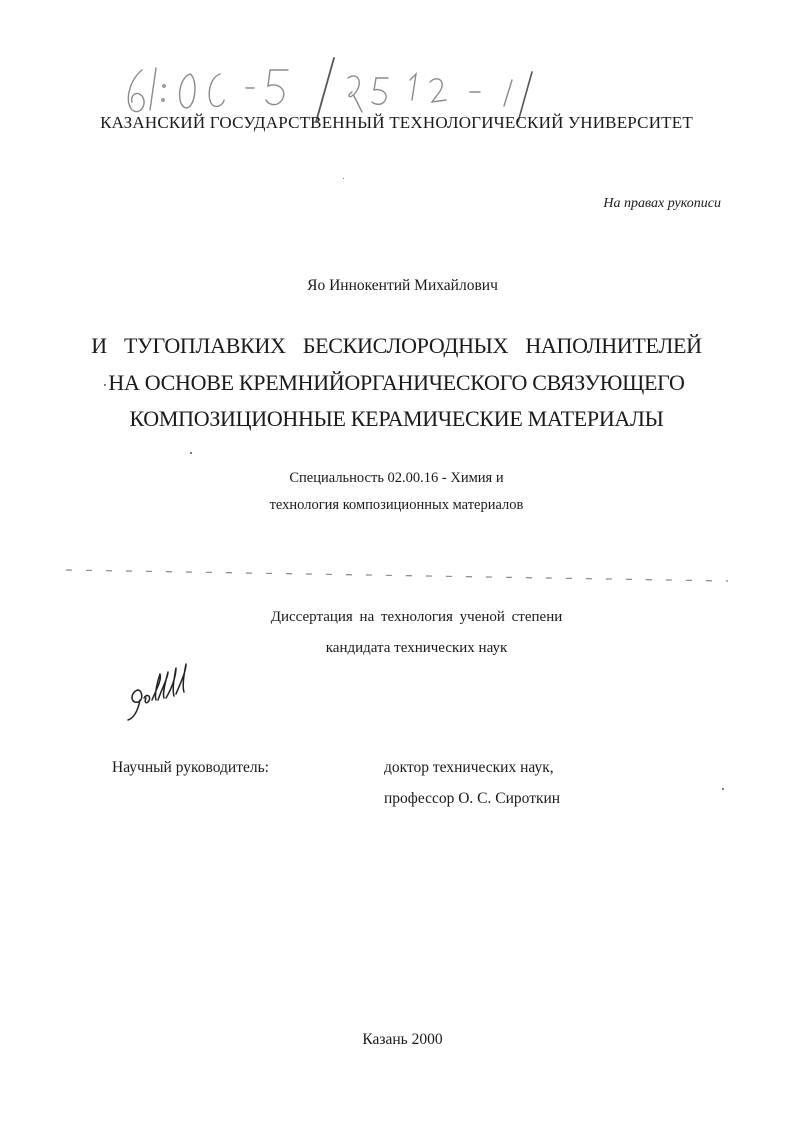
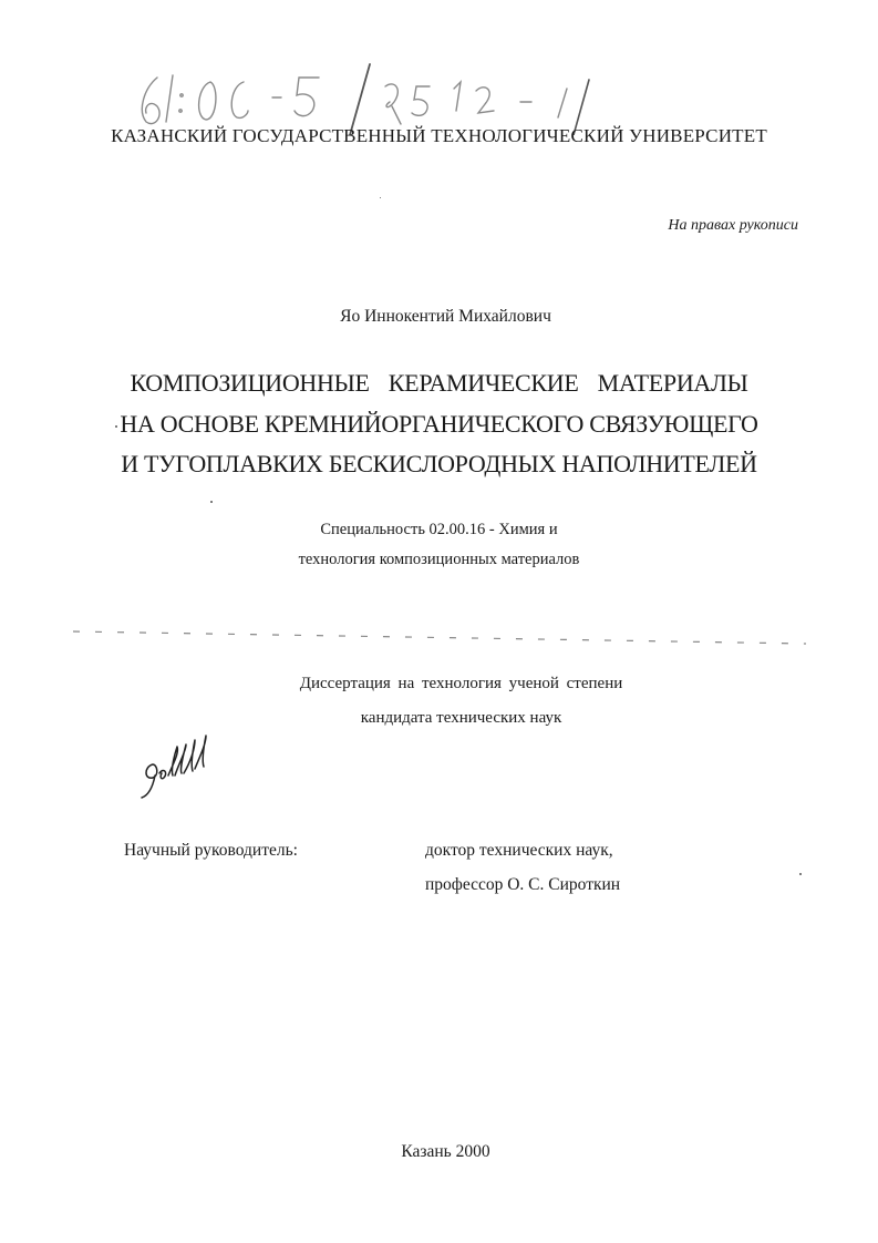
  КАЗАНСКИЙ ГОСУДАРСТВЕННЫЙ ТЕХНОЛОГИЧЕСКИЙ УНИВЕРСИТЕТ
  На правах рукописи
  Яо Иннокентий Михайлович
- И ТУГОПЛАВКИХ БЕСКИСЛОРОДНЫХ НАПОЛНИТЕЛЕЙ
+ КОМПОЗИЦИОННЫЕ КЕРАМИЧЕСКИЕ МАТЕРИАЛЫ
  НА ОСНОВЕ КРЕМНИЙОРГАНИЧЕСКОГО СВЯЗУЮЩЕГО
- КОМПОЗИЦИОННЫЕ КЕРАМИЧЕСКИЕ МАТЕРИАЛЫ
+ И ТУГОПЛАВКИХ БЕСКИСЛОРОДНЫХ НАПОЛНИТЕЛЕЙ
  Специальность 02.00.16 - Химия и
  технология композиционных материалов
  Диссертация на технология ученой степени
  кандидата технических наук
  Научный руководитель:
  доктор технических наук,
  профессор О. С. Сироткин
  Казань 2000
